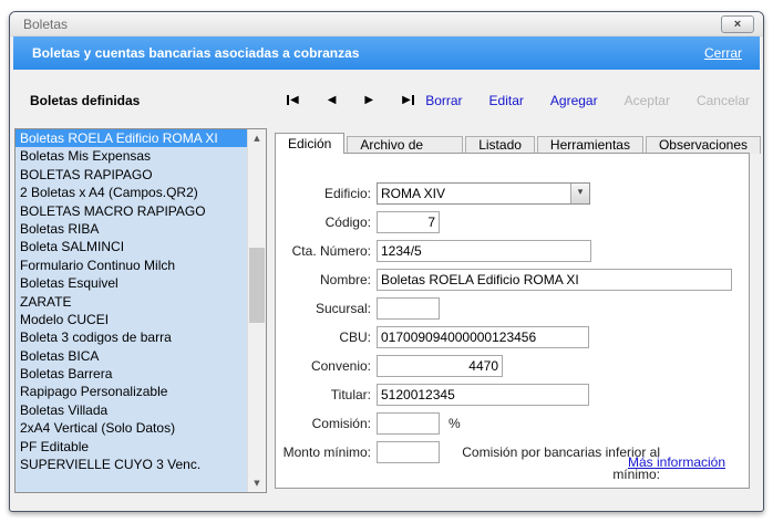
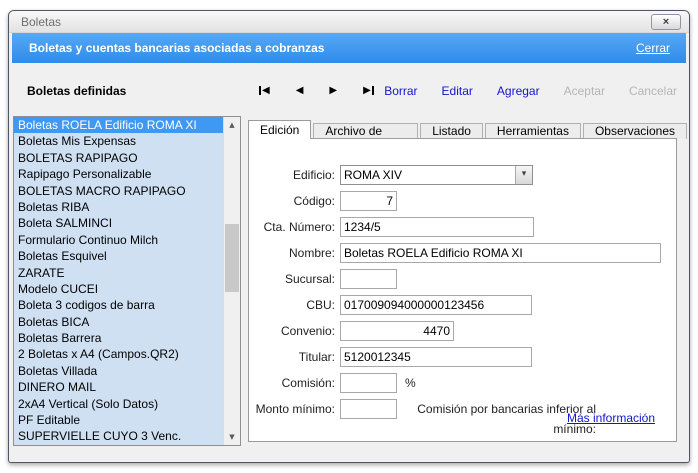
  Boletas
  ×
  Boletas y cuentas bancarias asociadas a cobranzas
  Cerrar
  Boletas definidas
  ◀
  ◀
  ▶
  ▶
  Borrar
  Editar
  Agregar
  Aceptar
  Cancelar
  Boletas ROELA Edificio ROMA XI
  Boletas Mis Expensas
  BOLETAS RAPIPAGO
- 2 Boletas x A4 (Campos.QR2)
+ Rapipago Personalizable
  BOLETAS MACRO RAPIPAGO
  Boletas RIBA
  Boleta SALMINCI
  Formulario Continuo Milch
  Boletas Esquivel
  ZARATE
  Modelo CUCEI
  Boleta 3 codigos de barra
  Boletas BICA
  Boletas Barrera
- Rapipago Personalizable
+ 2 Boletas x A4 (Campos.QR2)
  Boletas Villada
+ DINERO MAIL
  2xA4 Vertical (Solo Datos)
  PF Editable
  SUPERVIELLE CUYO 3 Venc.
  ▲
  ▼
  Edición
  Listado
  Herramientas
  Observaciones
  Edificio:
  ROMA XIV
  ▾
  Código:
  7
  Cta. Número:
  1234/5
  Nombre:
  Boletas ROELA Edificio ROMA XI
  Sucursal:
  CBU:
  017009094000000123456
  Convenio:
  4470
  Titular:
  5120012345
  Comisión:
  %
  Monto mínimo:
  Comisión por bancarias inferior al mínimo:
  Más información
